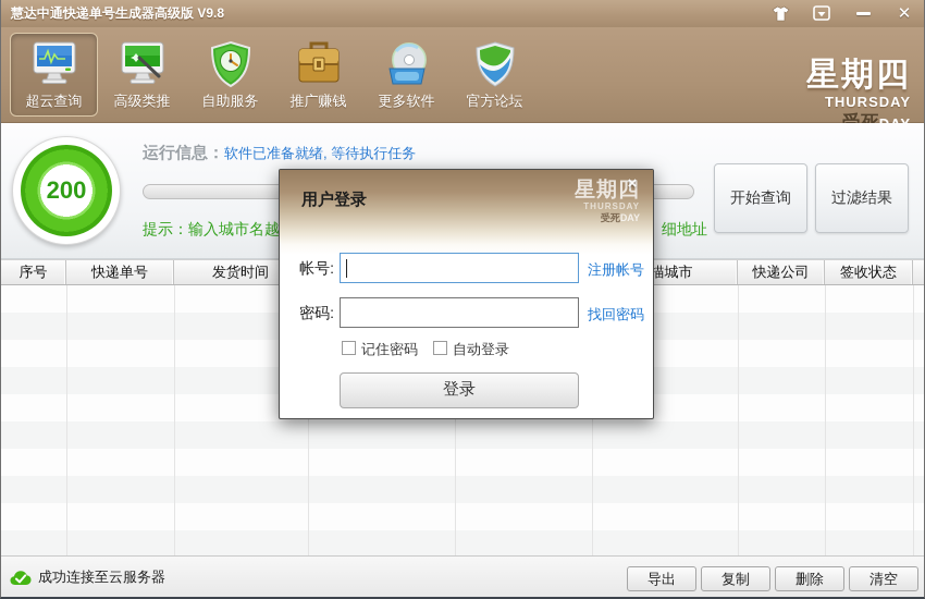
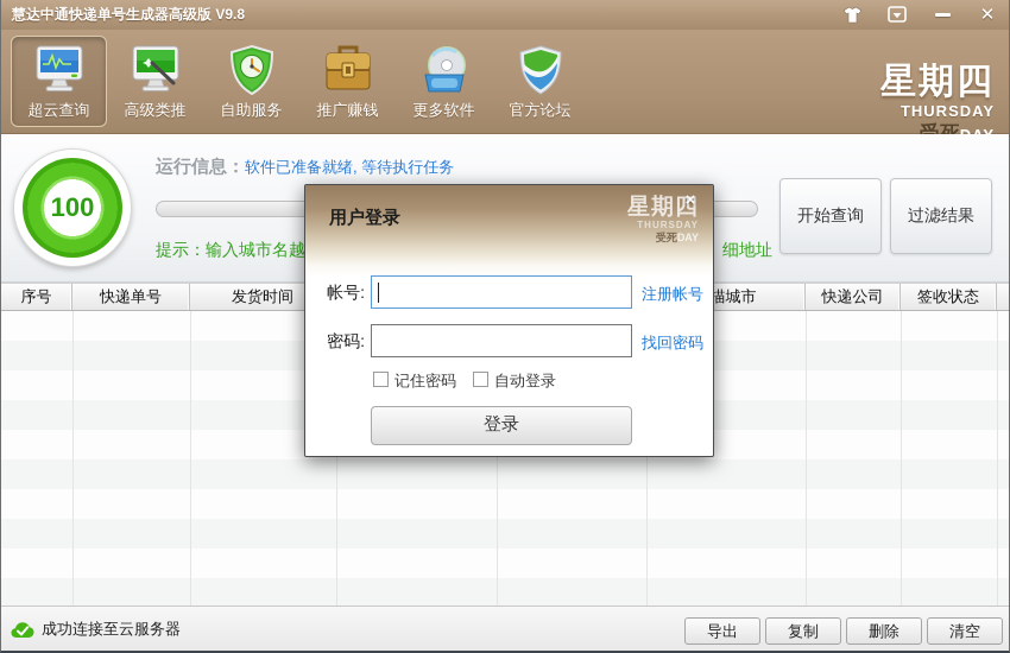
  慧达中通快递单号生成器高级版 V9.8
  ✕
  超云查询
  高级类推
  自助服务
  推广赚钱
  更多软件
  官方论坛
  星期四
  THURSDAY
- 200
+ 100
  运行信息：软件已准备就绪, 等待执行任务
  提示：输入城市名越
  细地址
  开始查询
  过滤结果
  序号
  快递单号
  发货时间
  描城市
  快递公司
  签收状态
  成功连接至云服务器
  导出
  复制
  删除
  清空
  星期四
  THURSDAY
  受死DAY
  用户登录
  ×
  帐号:
  注册帐号
  密码:
  找回密码
  记住密码
  自动登录
  登录
